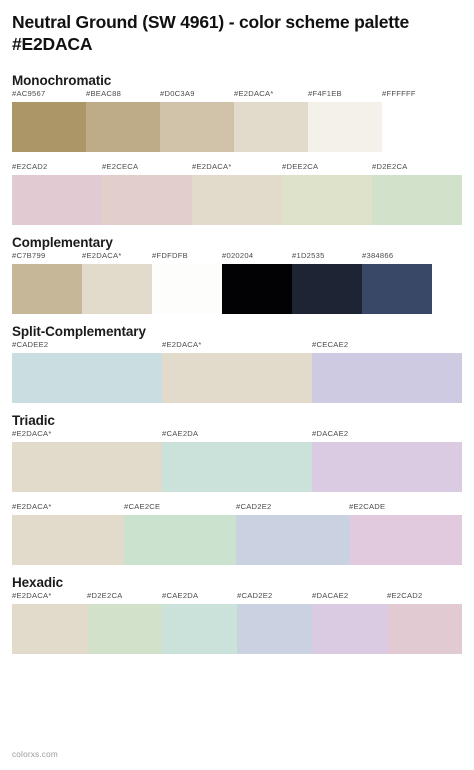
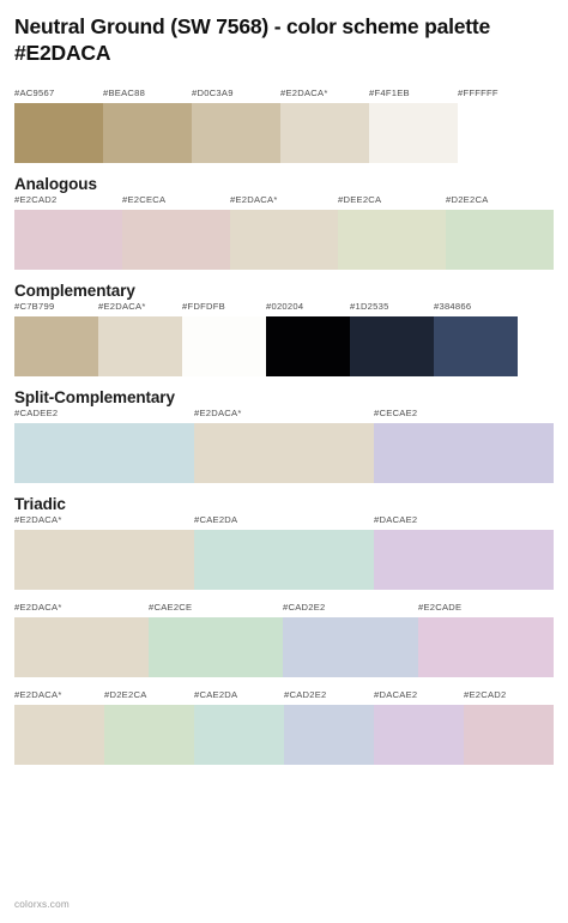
- Neutral Ground (SW 4961) - color scheme palette #E2DACA
+ Neutral Ground (SW 7568) - color scheme palette #E2DACA
- Monochromatic
  #AC9567
  #BEAC88
  #D0C3A9
  #E2DACA*
  #F4F1EB
  #FFFFFF
+ Analogous
  #E2CAD2
  #E2CECA
  #E2DACA*
  #DEE2CA
  #D2E2CA
  Complementary
  #C7B799
  #E2DACA*
  #FDFDFB
  #020204
  #1D2535
  #384866
  Split-Complementary
  #CADEE2
  #E2DACA*
  #CECAE2
  Triadic
  #E2DACA*
  #CAE2DA
  #DACAE2
  #E2DACA*
  #CAE2CE
  #CAD2E2
  #E2CADE
- Hexadic
  #E2DACA*
  #D2E2CA
  #CAE2DA
  #CAD2E2
  #DACAE2
  #E2CAD2
  colorxs.com
